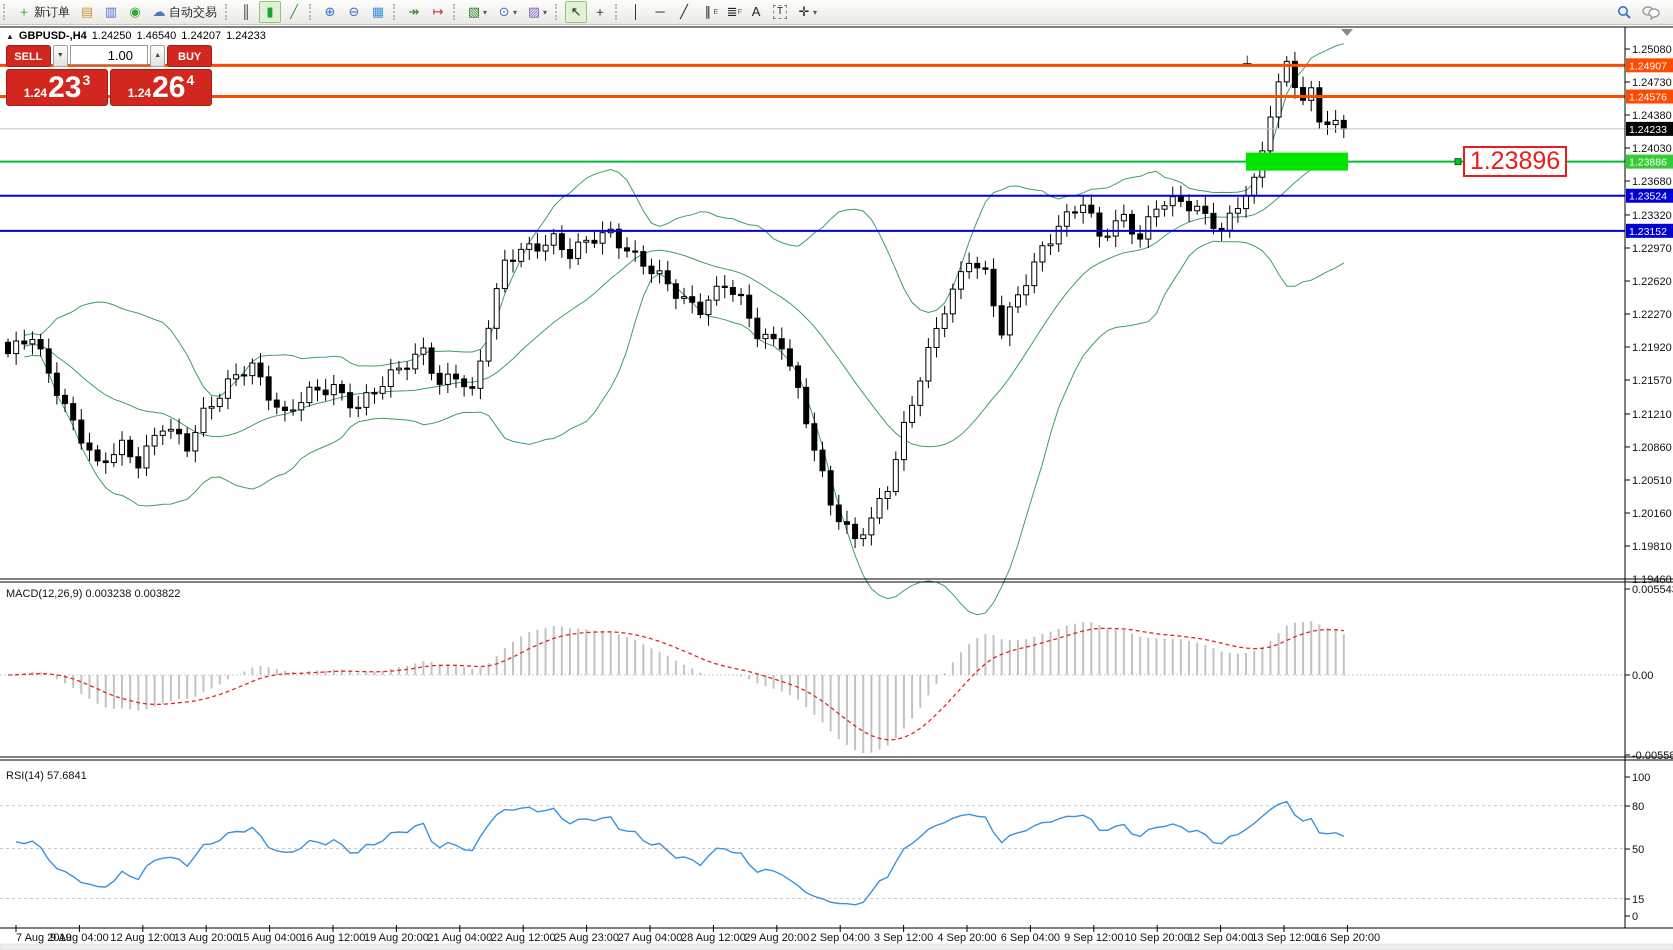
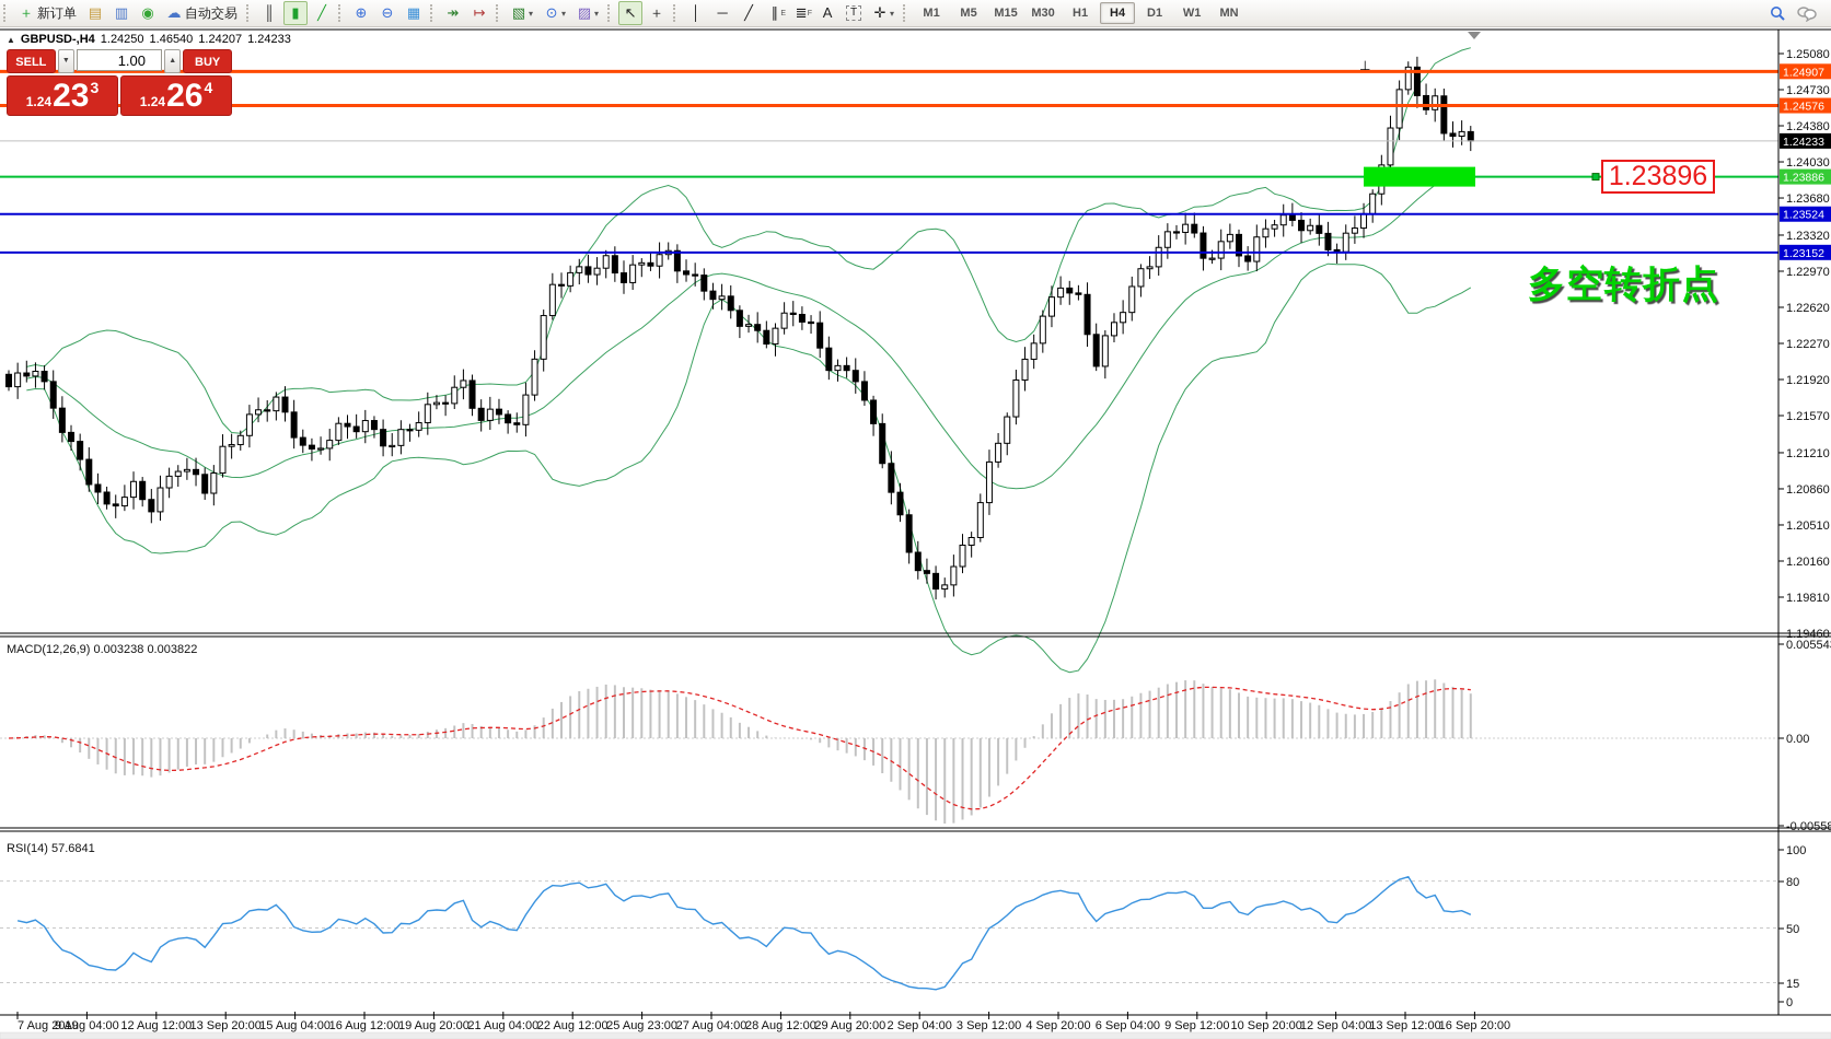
  ＋
  新订单
  ▤
  ▥
  ◉
  ☁
  自动交易
  ║
  ▮
  ╱
  ⊕
  ⊖
  ▦
  ↠
  ↦
  ▧
  ▾
  ⊙
  ▾
  ▨
  ▾
  ↖
  ＋
  │
  ─
  ╱
  ∥
  ≣
  A
  T
  ✛
  ▾
+ M1
+ M5
+ M15
+ M30
+ H1
+ H4
+ D1
+ W1
+ MN
  ⊥
  1.25080
  1.24730
  1.24380
  1.24030
  1.23680
  1.23320
  1.22970
  1.22620
  1.22270
  1.21920
  1.21570
  1.21210
  1.20860
  1.20510
  1.20160
  1.19810
  1.19460
  0.00554
  0.00
  -0.00558
  100
  80
  50
  15
  0
  1.24907
  1.24576
  1.24233
  1.23886
  1.23524
  1.23152
  7 Aug 2019
  9 Aug 04:00
  12 Aug 12:00
- 13 Aug 20:00
+ 13 Sep 20:00
  15 Aug 04:00
  16 Aug 12:00
  19 Aug 20:00
  21 Aug 04:00
  22 Aug 12:00
  25 Aug 23:00
  27 Aug 04:00
  28 Aug 12:00
  29 Aug 20:00
  2 Sep 04:00
  3 Sep 12:00
  4 Sep 20:00
  6 Sep 04:00
  9 Sep 12:00
  10 Sep 20:00
  12 Sep 04:00
  13 Sep 12:00
  16 Sep 20:00
  ▲
  GBPUSD-,H4
  1.24250
  1.46540
  1.24207
  1.24233
  SELL
  1.00
  BUY
  1.24
  23
  3
  1.24
  26
  4
  MACD(12,26,9) 0.003238 0.003822
  RSI(14) 57.6841
  1.23896
+ 多空转折点
